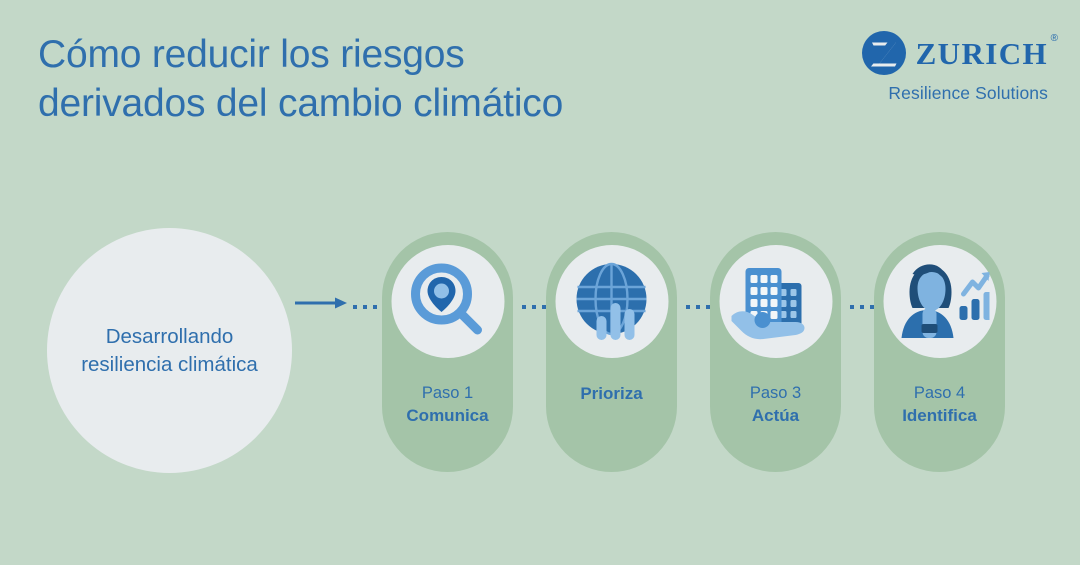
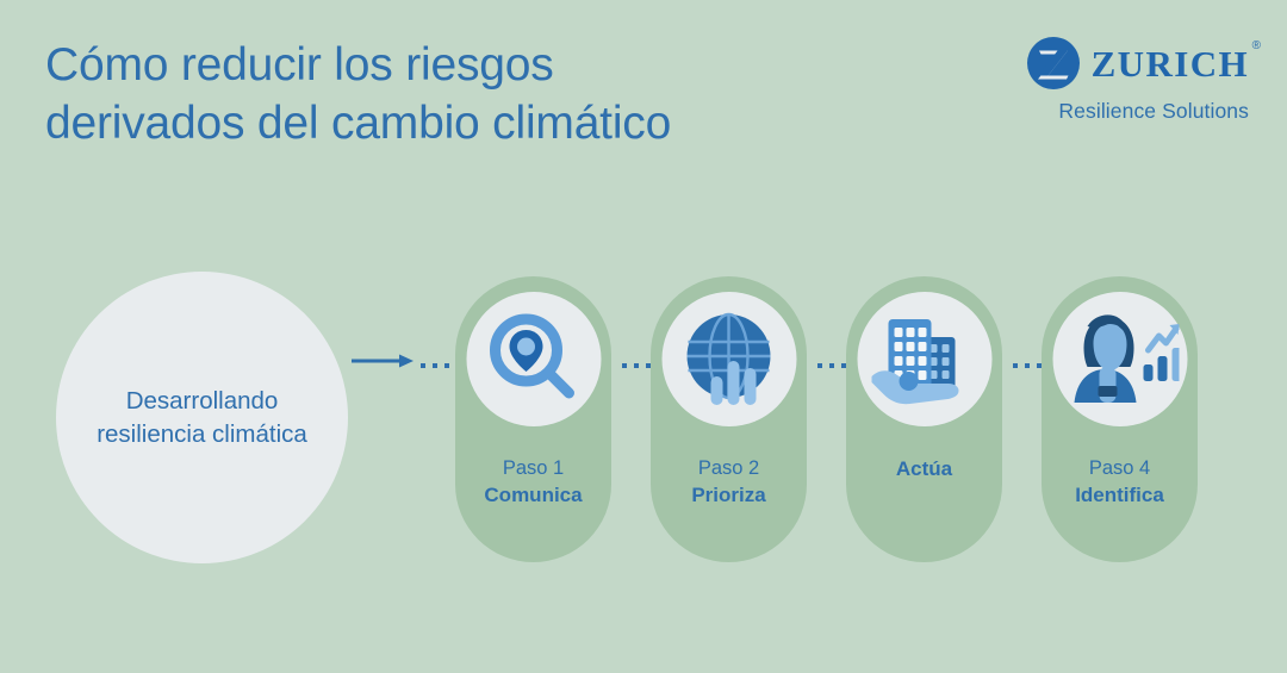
  Cómo reducir los riesgos
  derivados del cambio climático
  ZURICH
  ®
  Resilience Solutions
  Desarrollando
  resiliencia climática
  Paso 1
  Comunica
+ Paso 2
  Prioriza
- Paso 3
  Actúa
  Paso 4
  Identifica
